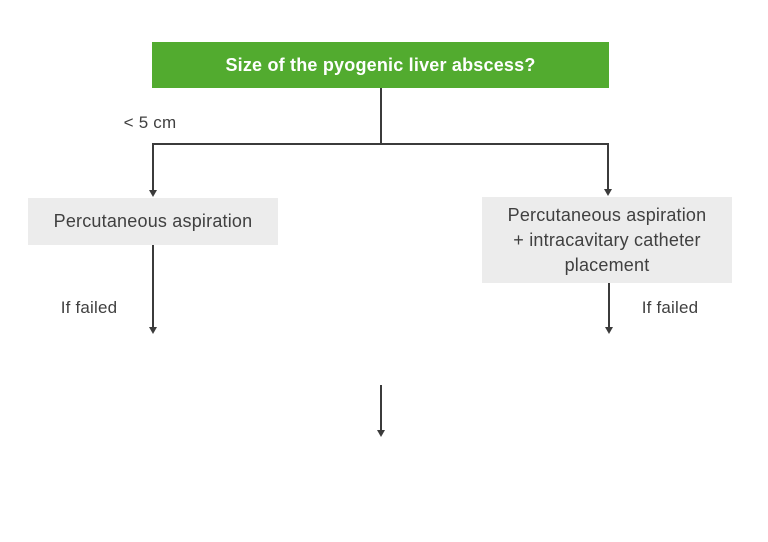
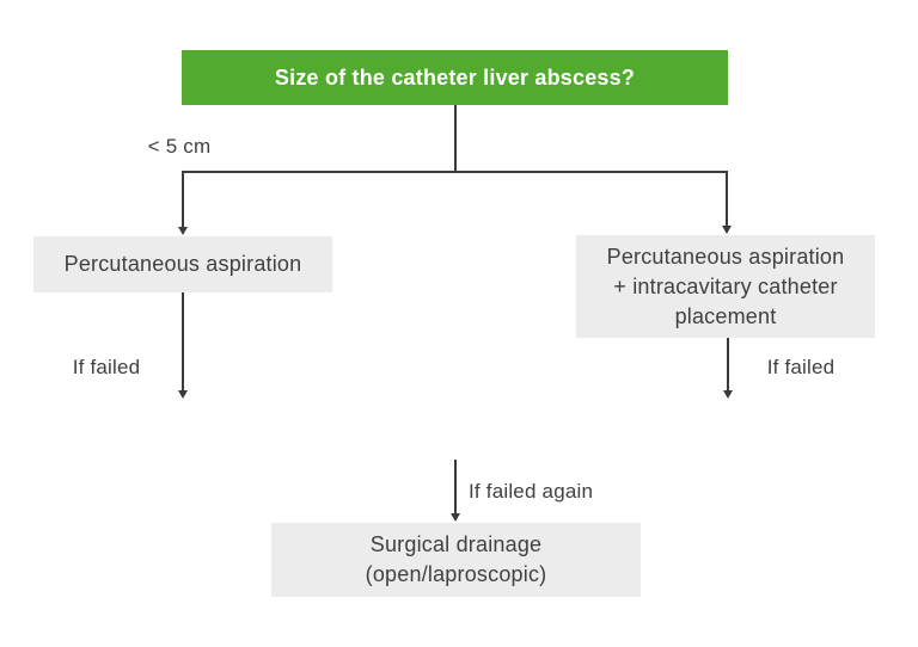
- Size of the pyogenic liver abscess?
+ Size of the catheter liver abscess?
  < 5 cm
  Percutaneous aspiration
  Percutaneous aspiration
  + intracavitary catheter
  placement
  If failed
  If failed
+ If failed again
+ Surgical drainage
+ (open/laproscopic)
